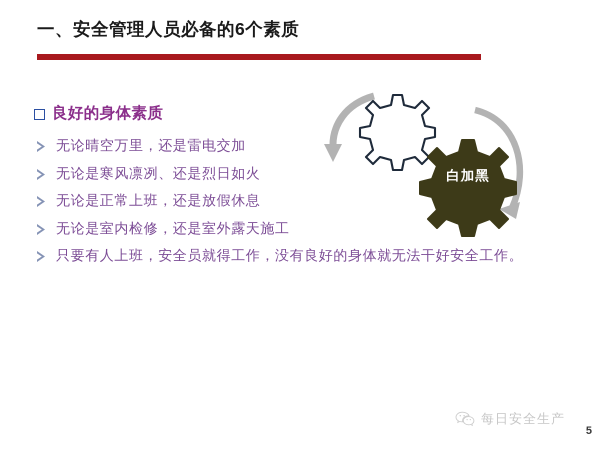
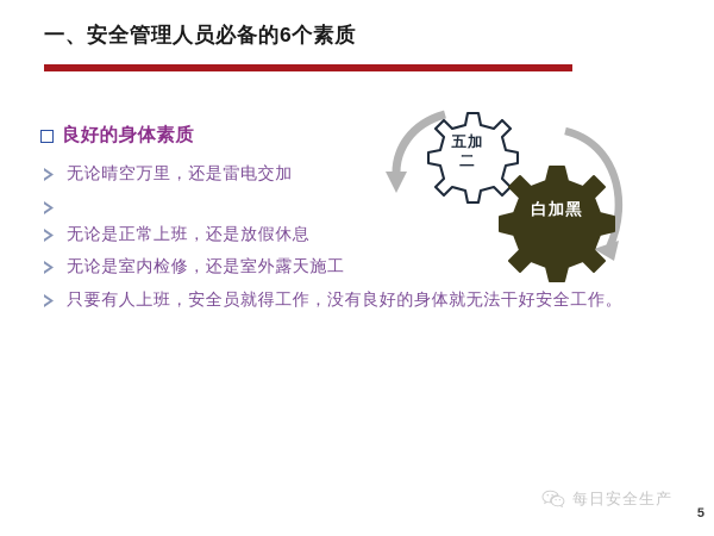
  一、安全管理人员必备的6个素质
  良好的身体素质
  无论晴空万里，还是雷电交加
- 无论是寒风凛冽、还是烈日如火
  无论是正常上班，还是放假休息
  无论是室内检修，还是室外露天施工
  只要有人上班，安全员就得工作，没有良好的身体就无法干好安全工作。
+ 五加
+ 二
  白加黑
  每日安全生产
  5
